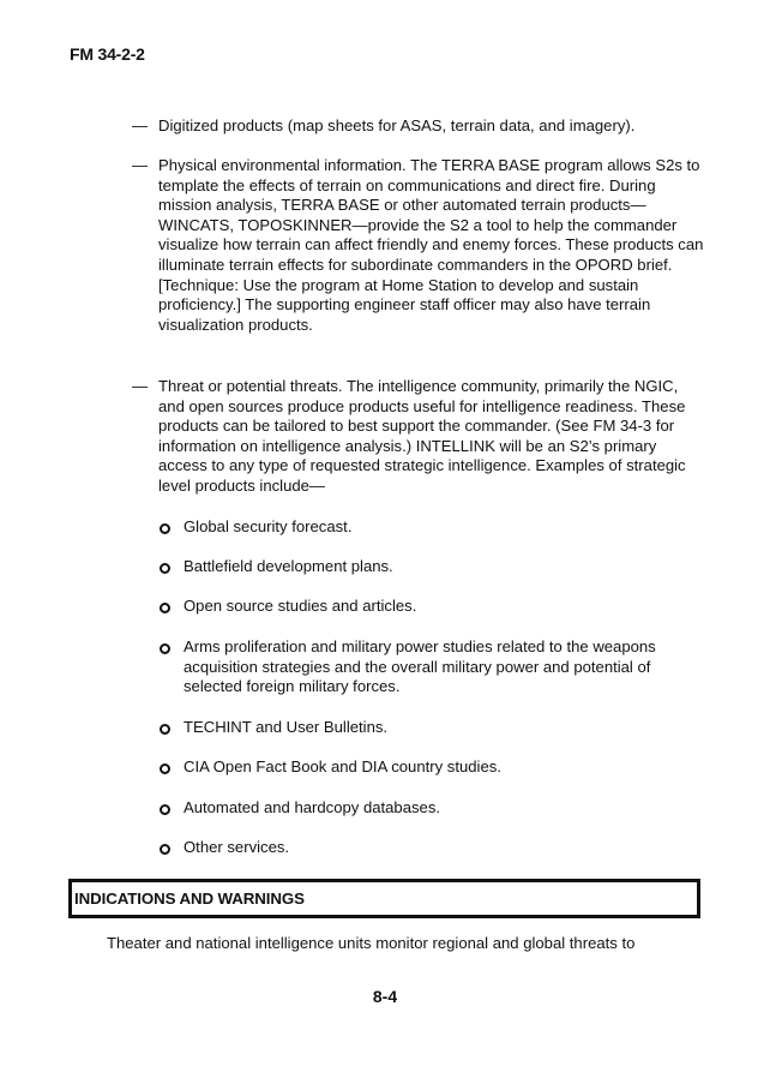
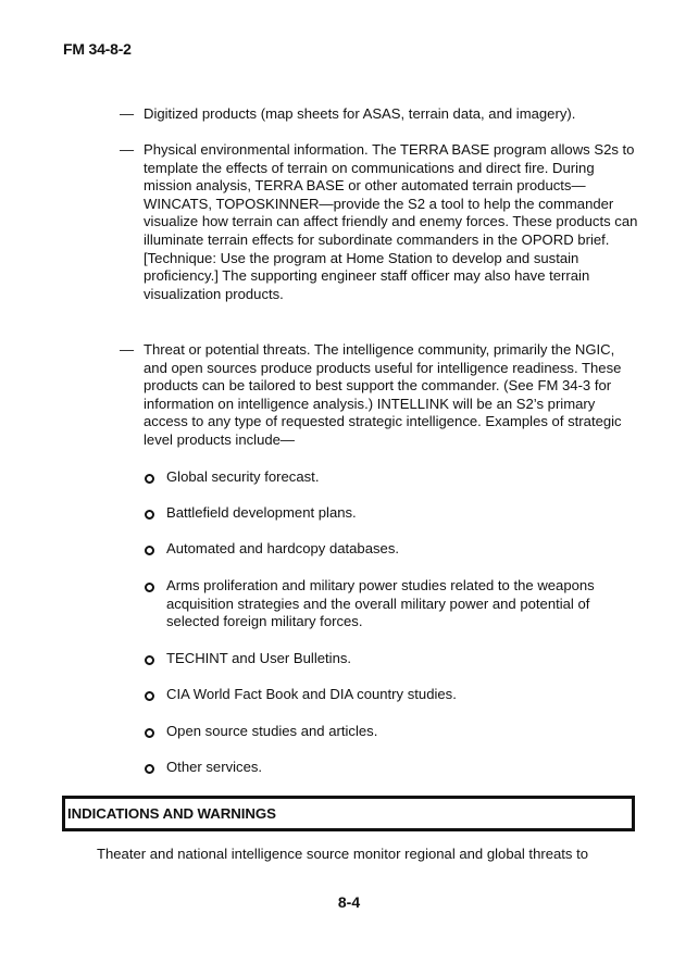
- FM 34-2-2
+ FM 34-8-2
  —
  Digitized products (map sheets for ASAS, terrain data, and imagery).
  —
  Physical environmental information. The TERRA BASE program allows S2s to template the effects of terrain on communications and direct fire. During mission analysis, TERRA BASE or other automated terrain products—WINCATS, TOPOSKINNER—provide the S2 a tool to help the commander visualize how terrain can affect friendly and enemy forces. These products can illuminate terrain effects for subordinate commanders in the OPORD brief. [Technique: Use the program at Home Station to develop and sustain proficiency.] The supporting engineer staff officer may also have terrain visualization products.
  —
  Threat or potential threats. The intelligence community, primarily the NGIC, and open sources produce products useful for intelligence readiness. These products can be tailored to best support the commander. (See FM 34-3 for information on intelligence analysis.) INTELLINK will be an S2’s primary access to any type of requested strategic intelligence. Examples of strategic level products include—
  Global security forecast.
  Battlefield development plans.
- Open source studies and articles.
+ Automated and hardcopy databases.
  Arms proliferation and military power studies related to the weapons acquisition strategies and the overall military power and potential of selected foreign military forces.
  TECHINT and User Bulletins.
- CIA Open Fact Book and DIA country studies.
+ CIA World Fact Book and DIA country studies.
- Automated and hardcopy databases.
+ Open source studies and articles.
  Other services.
  INDICATIONS AND WARNINGS
- Theater and national intelligence units monitor regional and global threats to
+ Theater and national intelligence source monitor regional and global threats to
  8-4
